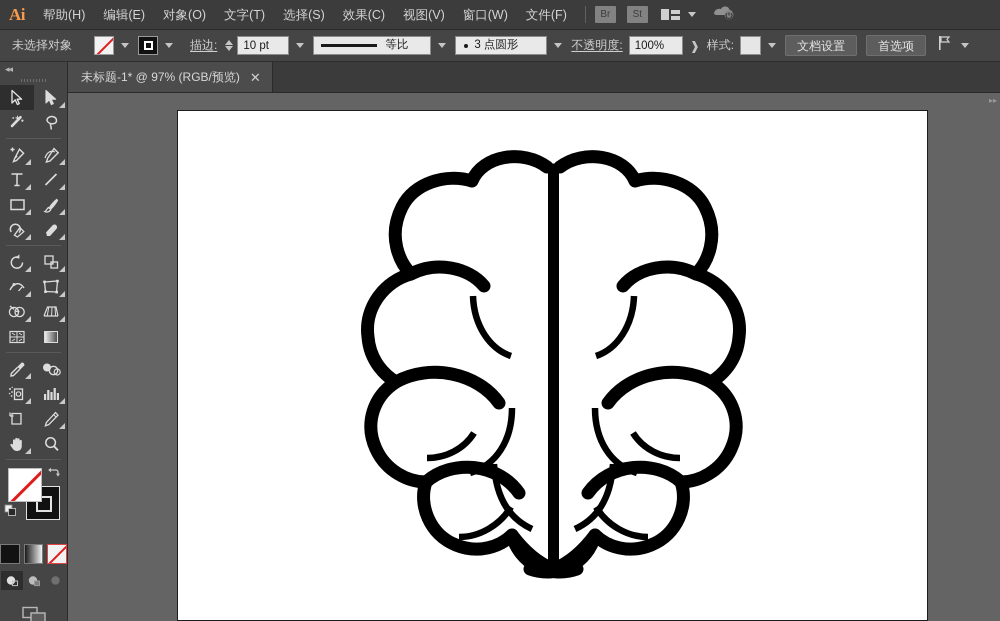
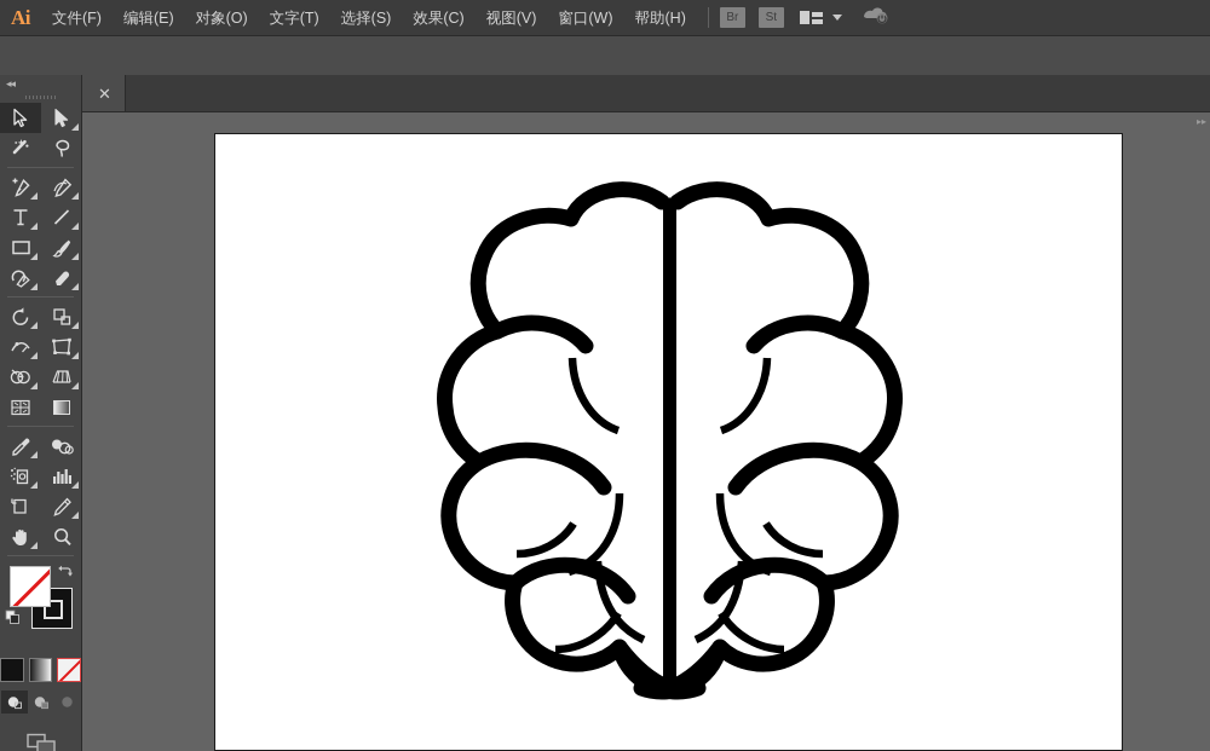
  Ai
- 帮助(H)
+ 文件(F)
  编辑(E)
  对象(O)
  文字(T)
  选择(S)
  效果(C)
  视图(V)
  窗口(W)
- 文件(F)
+ 帮助(H)
  Br
  St
- 未选择对象
- 描边:
- 10 pt
- 等比
- 3 点圆形
- 不透明度:
- 100%
- ❱
- 样式:
- 文档设置
- 首选项
- 未标题-1* @ 97% (RGB/预览)
  ✕
  ◂◂
  ▸▸
